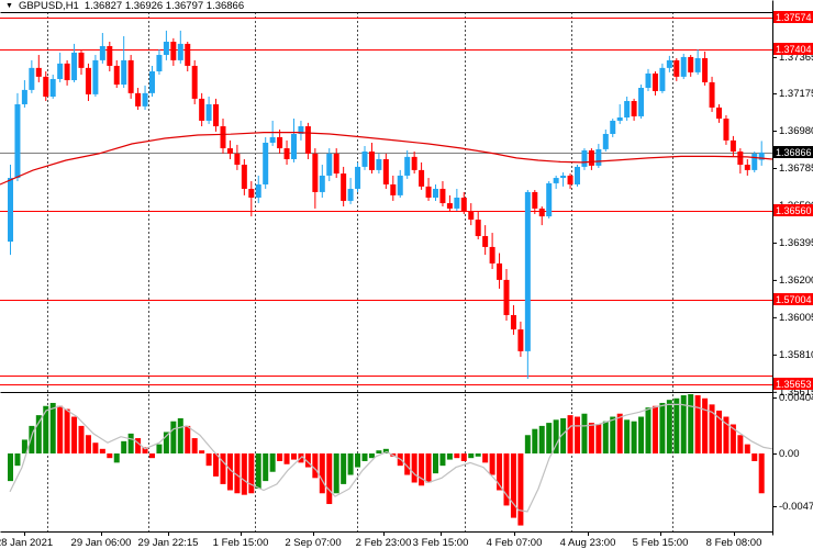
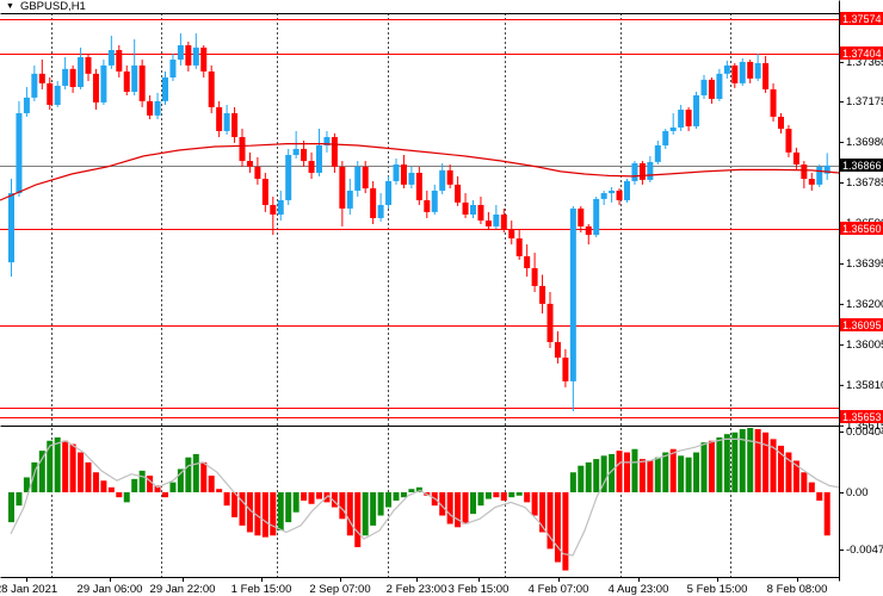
  GBPUSD,H1
- 1.36827 1.36926 1.36797 1.36866
  1.3736
  1.3717
  1.3698
  1.3678
  1.3639
  1.3620
  1.3600
  1.3581
  1.3561
  1.37574
  1.37404
  1.36560
- 1.57004
+ 1.36095
  1.35653
  1.36866
  0.00
  -0.0047
  8 Jan 2021
  29 Jan 06:00
- 29 Jan 22:15
+ 29 Jan 22:00
  1 Feb 15:00
  2 Sep 07:00
  2 Feb 23:00
  3 Feb 15:00
  4 Feb 07:00
  4 Aug 23:00
  5 Feb 15:00
  8 Feb 08:00
